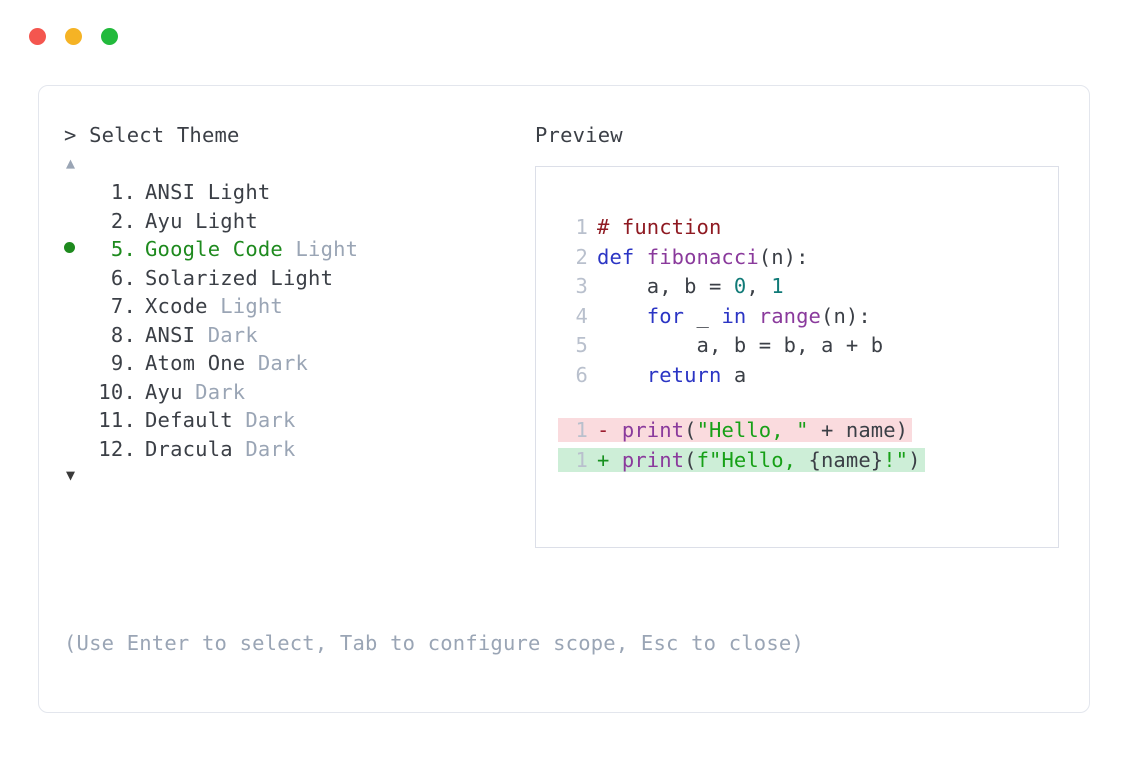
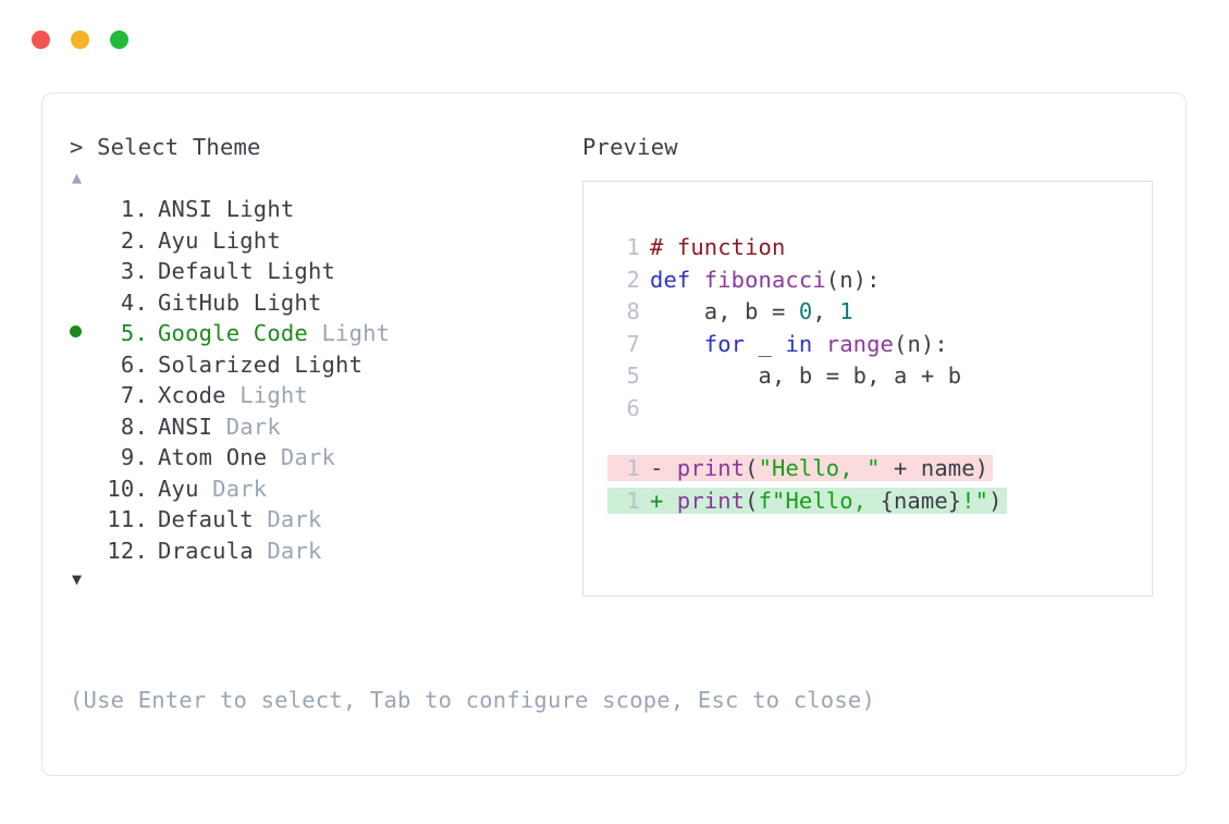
  > Select Theme
  ▲
  1.
  ANSI Light
  2.
  Ayu Light
+ 3.
+ Default Light
+ 4.
+ GitHub Light
  5.
  Google Code
  Light
  6.
  Solarized Light
  7.
  Xcode
  Light
  8.
  ANSI
  Dark
  9.
  Atom One
  Dark
  10.
  Ayu
  Dark
  11.
  Default
  Dark
  12.
  Dracula
  Dark
  ▼
  (Use Enter to select, Tab to configure scope, Esc to close)
  Preview
  1
  # function
  2
  def fibonacci(n):
- 3
+ 8
  a, b = 0, 1
- 4
+ 7
  for _ in range(n):
  5
  a, b = b, a + b
  6
- return a
  1
  - print("Hello, " + name)
  1
  + print(f"Hello, {name}!")
